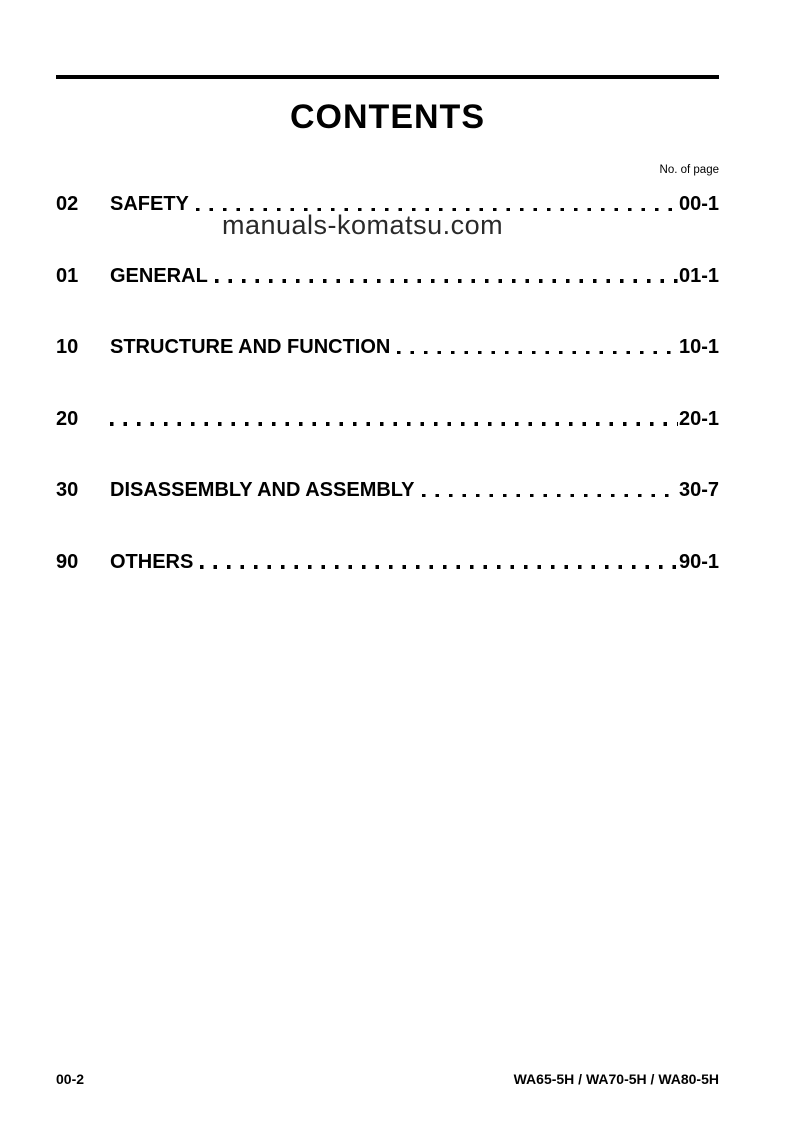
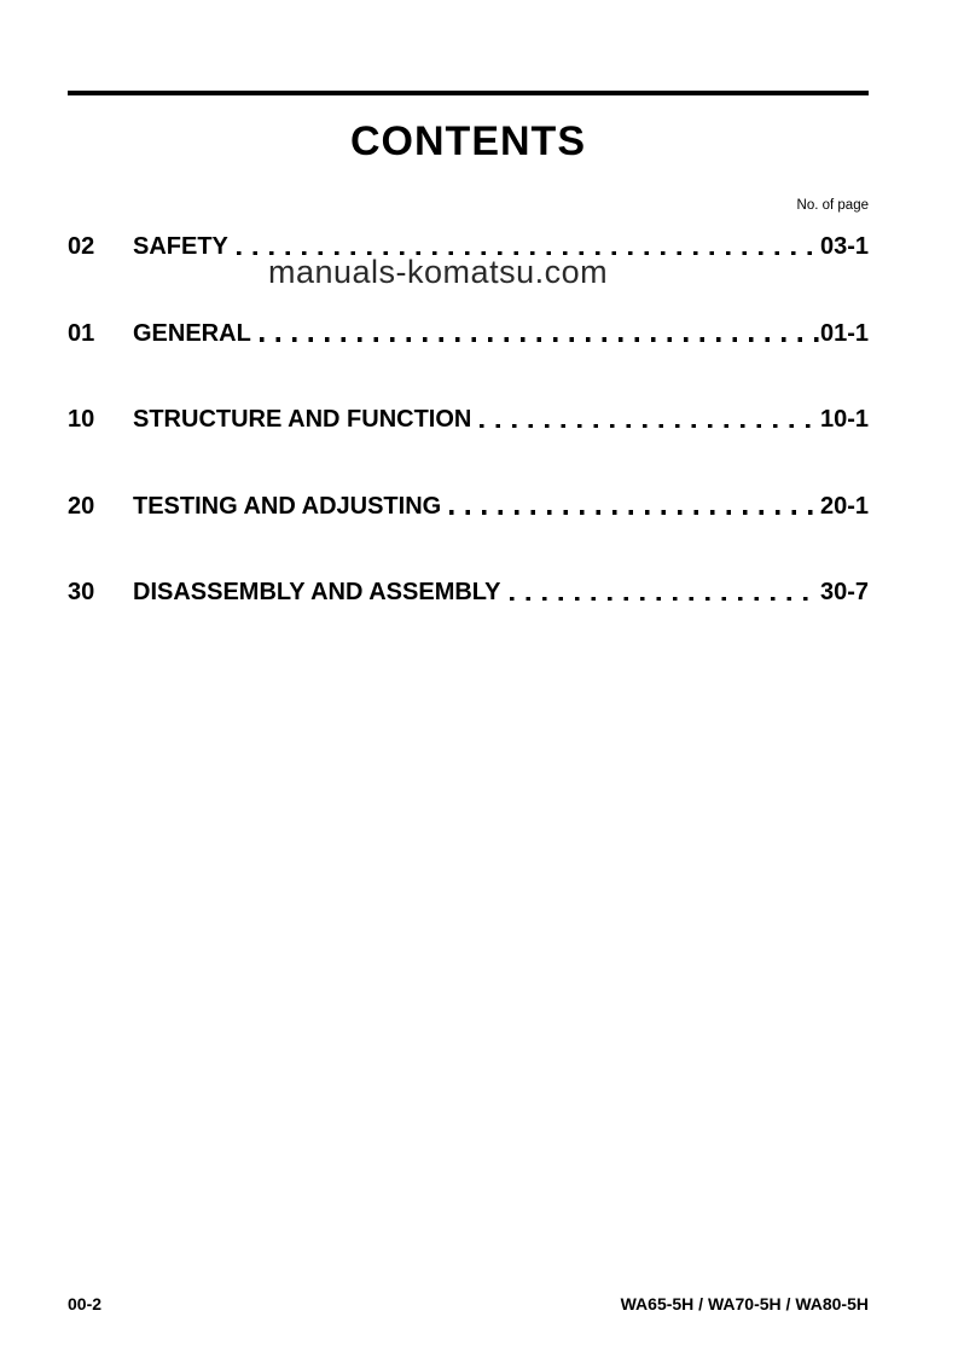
  CONTENTS
  No. of page
  02
  SAFETY
- 00-1
+ 03-1
  01
  GENERAL
  01-1
  10
  STRUCTURE AND FUNCTION
  10-1
  20
+ TESTING AND ADJUSTING
  20-1
  30
  DISASSEMBLY AND ASSEMBLY
  30-7
- 90
- OTHERS
- 90-1
  manuals-komatsu.com
  00-2
  WA65-5H / WA70-5H / WA80-5H
